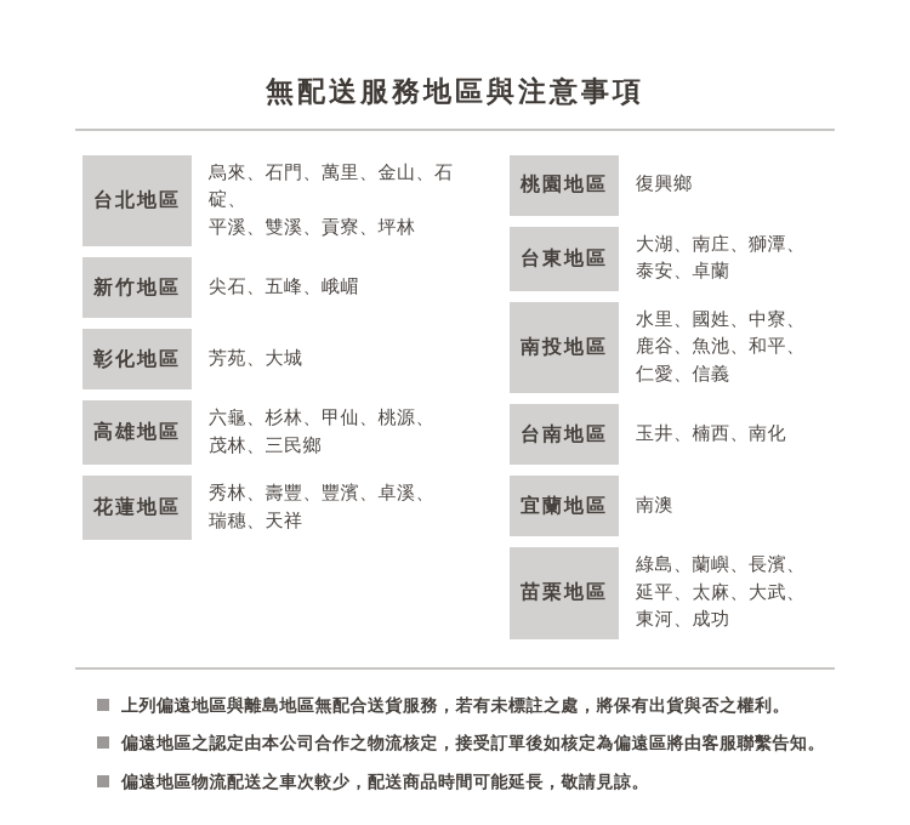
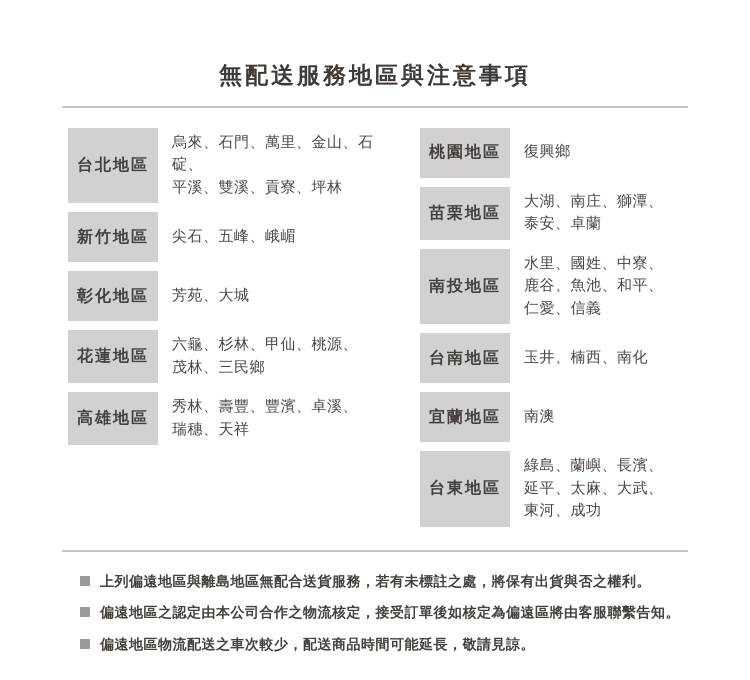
  無配送服務地區與注意事項
  台北地區
  烏來、石門、萬里、金山、石碇、
  平溪、雙溪、貢寮、坪林
  新竹地區
  尖石、五峰、峨嵋
  彰化地區
  芳苑、大城
- 高雄地區
+ 花蓮地區
  六龜、杉林、甲仙、桃源、
  茂林、三民鄉
- 花蓮地區
+ 高雄地區
  秀林、壽豐、豐濱、卓溪、
  瑞穗、天祥
  桃園地區
  復興鄉
- 台東地區
+ 苗栗地區
  大湖、南庄、獅潭、
  泰安、卓蘭
  南投地區
  水里、國姓、中寮、
  鹿谷、魚池、和平、
  仁愛、信義
  台南地區
  玉井、楠西、南化
  宜蘭地區
  南澳
- 苗栗地區
+ 台東地區
  綠島、蘭嶼、長濱、
  延平、太麻、大武、
  東河、成功
  上列偏遠地區與離島地區無配合送貨服務，若有未標註之處，將保有出貨與否之權利。
  偏遠地區之認定由本公司合作之物流核定，接受訂單後如核定為偏遠區將由客服聯繫告知。
  偏遠地區物流配送之車次較少，配送商品時間可能延長，敬請見諒。
